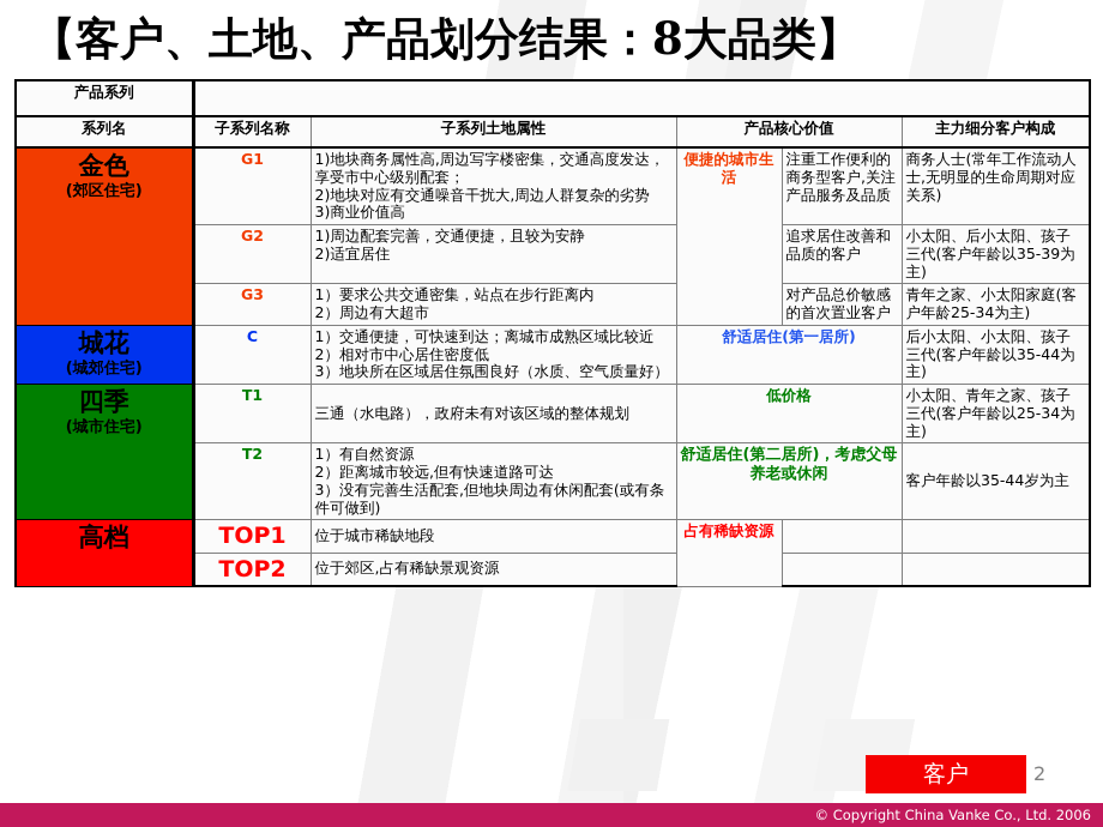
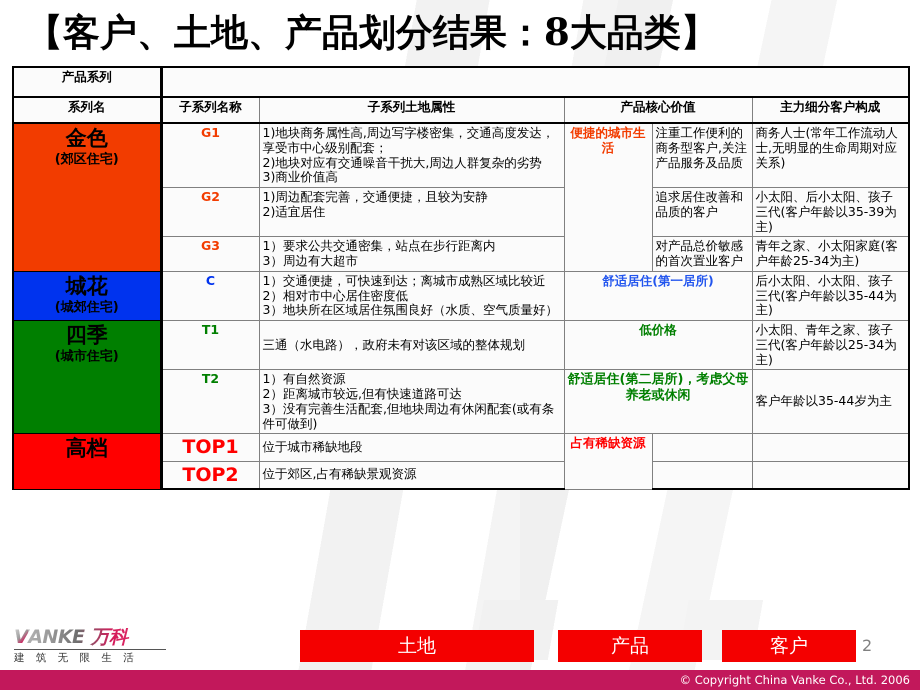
  【客户、土地、产品划分结果：8大品类】
  产品系列
  系列名	子系列名称	子系列土地属性	产品核心价值	主力细分客户构成
  金色(郊区住宅)	G1	1)地块商务属性高,周边写字楼密集，交通高度发达，享受市中心级别配套； 2)地块对应有交通噪音干扰大,周边人群复杂的劣势 3)商业价值高	便捷的城市生活	注重工作便利的商务型客户,关注产品服务及品质	商务人士(常年工作流动人士,无明显的生命周期对应关系)
  G2	1)周边配套完善，交通便捷，且较为安静 2)适宜居住	追求居住改善和品质的客户	小太阳、后小太阳、孩子三代(客户年龄以35-39为主)
- G3	1）要求公共交通密集，站点在步行距离内 2）周边有大超市	对产品总价敏感的首次置业客户	青年之家、小太阳家庭(客户年龄25-34为主)
+ G3	1）要求公共交通密集，站点在步行距离内 3）周边有大超市	对产品总价敏感的首次置业客户	青年之家、小太阳家庭(客户年龄25-34为主)
  城花(城郊住宅)	C	1）交通便捷，可快速到达；离城市成熟区域比较近 2）相对市中心居住密度低 3）地块所在区域居住氛围良好（水质、空气质量好）	舒适居住(第一居所)	后小太阳、小太阳、孩子三代(客户年龄以35-44为主)
  四季(城市住宅)	T1	三通（水电路），政府未有对该区域的整体规划	低价格	小太阳、青年之家、孩子三代(客户年龄以25-34为主)
  T2	1）有自然资源 2）距离城市较远,但有快速道路可达 3）没有完善生活配套,但地块周边有休闲配套(或有条件可做到)	舒适居住(第二居所)，考虑父母养老或休闲	客户年龄以35-44岁为主
  高档	TOP1	位于城市稀缺地段	占有稀缺资源
  TOP2	位于郊区,占有稀缺景观资源
+ VANKE 万科
+ 建 筑 无 限 生 活
+ 土地
+ 产品
  客户
  2
  © Copyright China Vanke Co., Ltd. 2006
